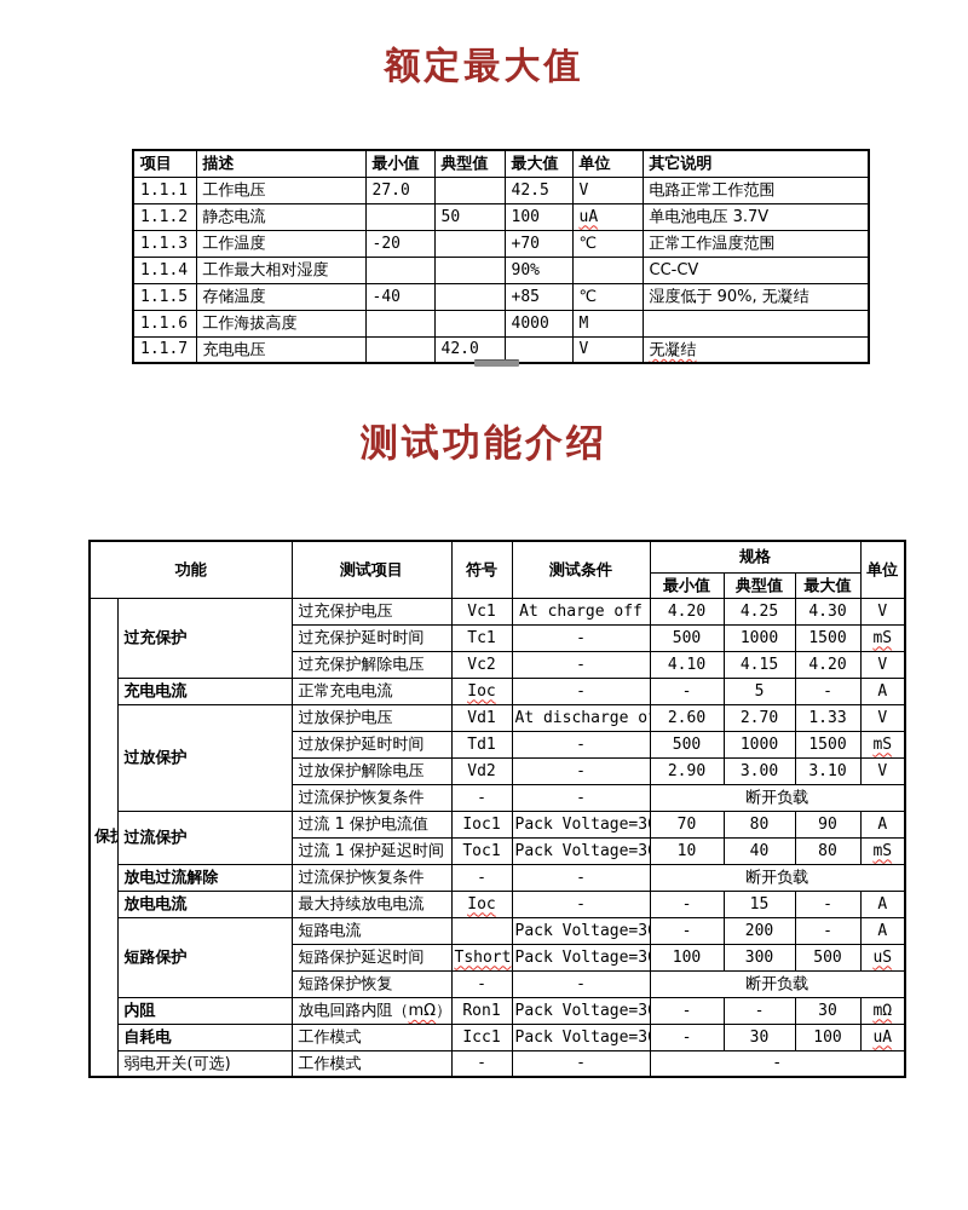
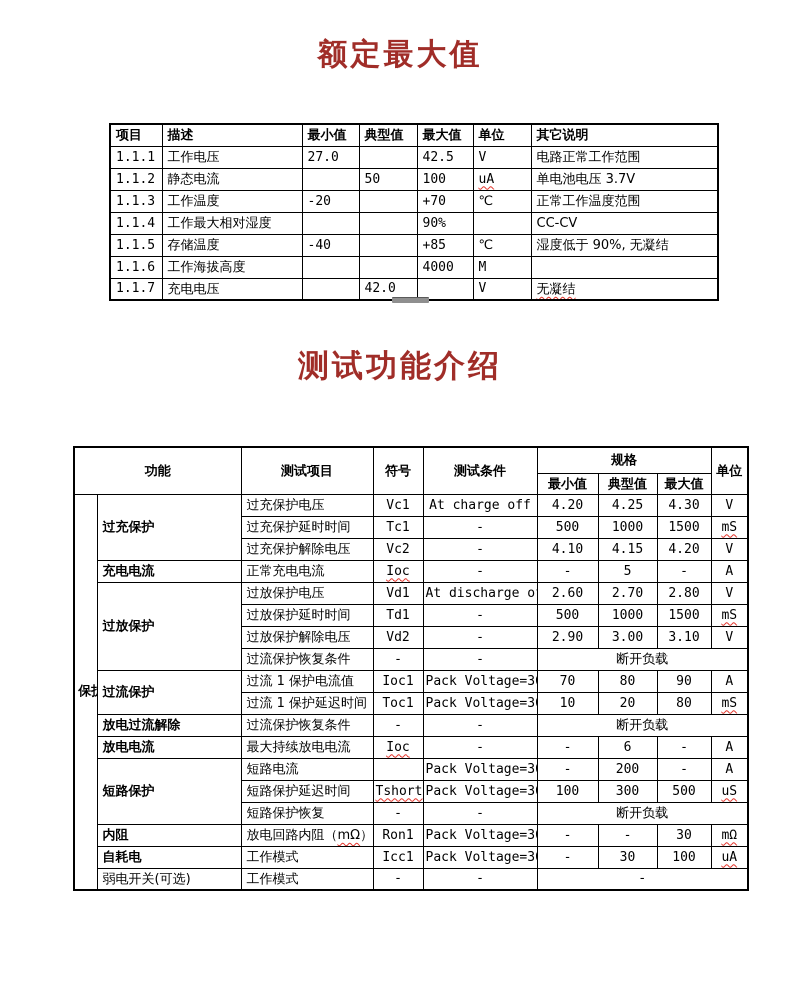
  额定最大值
  项目	描述	最小值	典型值	最大值	单位	其它说明
  1.1.1	工作电压	27.0		42.5	V	电路正常工作范围
  1.1.2	静态电流		50	100	uA	单电池电压 3.7V
  1.1.3	工作温度	-20		+70	℃	正常工作温度范围
  1.1.4	工作最大相对湿度			90%		CC-CV
  1.1.5	存储温度	-40		+85	℃	湿度低于 90%, 无凝结
  1.1.6	工作海拔高度			4000	M
  1.1.7	充电电压		42.0		V	无凝结
  测试功能介绍
  功能	测试项目	符号	测试条件	规格	单位
  最小值	典型值	最大值
  保	过充保护	过充保护电压	Vc1	At charge off	4.20	4.25	4.30	V
  过充保护延时时间	Tc1	-	500	1000	1500	mS
  过充保护解除电压	Vc2	-	4.10	4.15	4.20	V
  充电电流	正常充电电流	Ioc	-	-	5	-	A
- 过放保护	过放保护电压	Vd1	At discharge o	2.60	2.70	1.33	V
+ 过放保护	过放保护电压	Vd1	At discharge o	2.60	2.70	2.80	V
  过放保护延时时间	Td1	-	500	1000	1500	mS
  过放保护解除电压	Vd2	-	2.90	3.00	3.10	V
  过流保护恢复条件	-	-	断开负载
  过流保护	过流 1 保护电流值	Ioc1	Pack Voltage=3	70	80	90	A
- 过流 1 保护延迟时间	Toc1	Pack Voltage=3	10	40	80	mS
+ 过流 1 保护延迟时间	Toc1	Pack Voltage=3	10	20	80	mS
  放电过流解除	过流保护恢复条件	-	-	断开负载
- 放电电流	最大持续放电电流	Ioc	-	-	15	-	A
+ 放电电流	最大持续放电电流	Ioc	-	-	6	-	A
  短路保护	短路电流		Pack Voltage=3	-	200	-	A
  短路保护延迟时间	Tshort	Pack Voltage=3	100	300	500	uS
  短路保护恢复	-	-	断开负载
  内阻	放电回路内阻（mΩ）	Ron1	Pack Voltage=3	-	-	30	mΩ
  自耗电	工作模式	Icc1	Pack Voltage=3	-	30	100	uA
  弱电开关(可选)	工作模式	-	-	-
